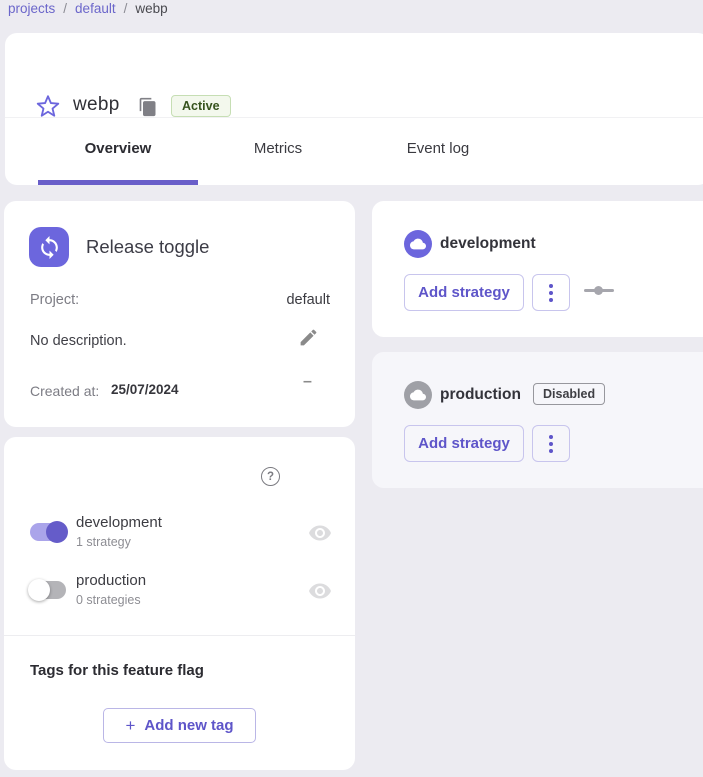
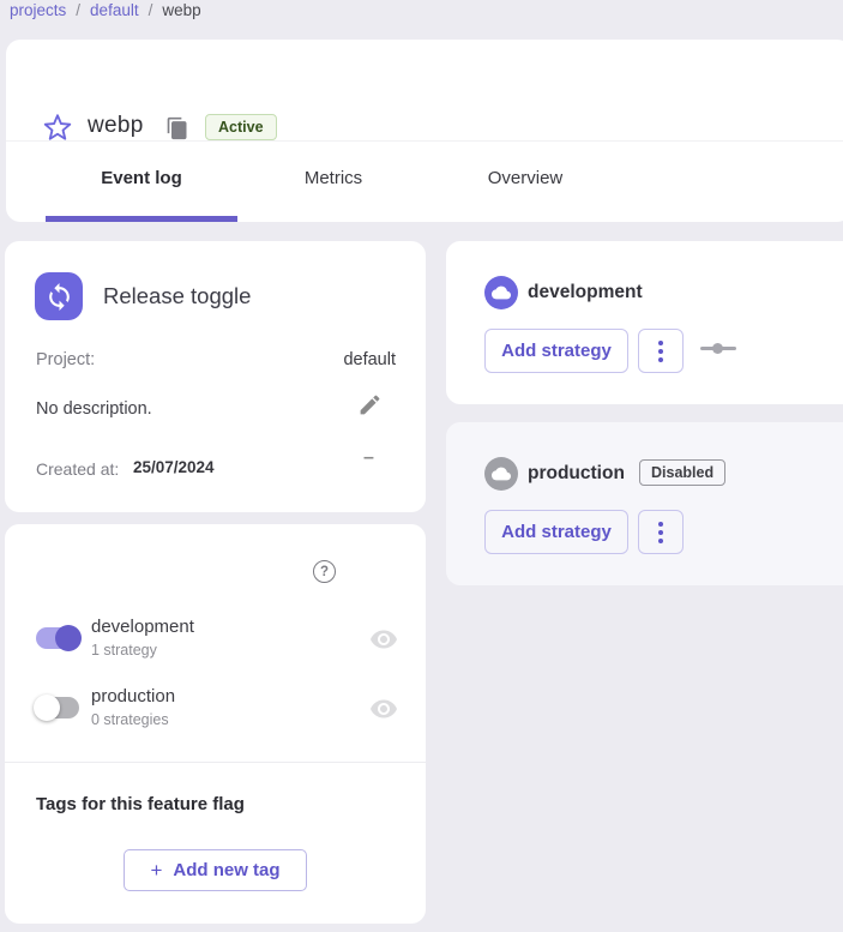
  projects
  /
  default
  /
  webp
  webp
  Active
- Overview
+ Event log
  Metrics
- Event log
+ Overview
  Release toggle
  Project:
  default
  No description.
  Created at:
  25/07/2024
  –
  ?
  development
  1 strategy
  production
  0 strategies
  Tags for this feature flag
  +
  Add new tag
  development
  Add strategy
  production
  Disabled
  Add strategy
